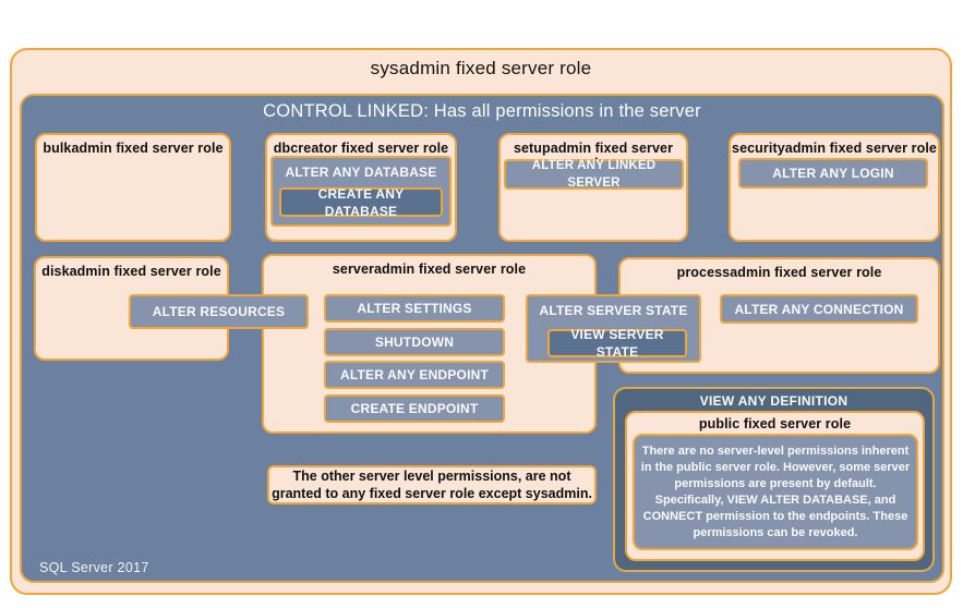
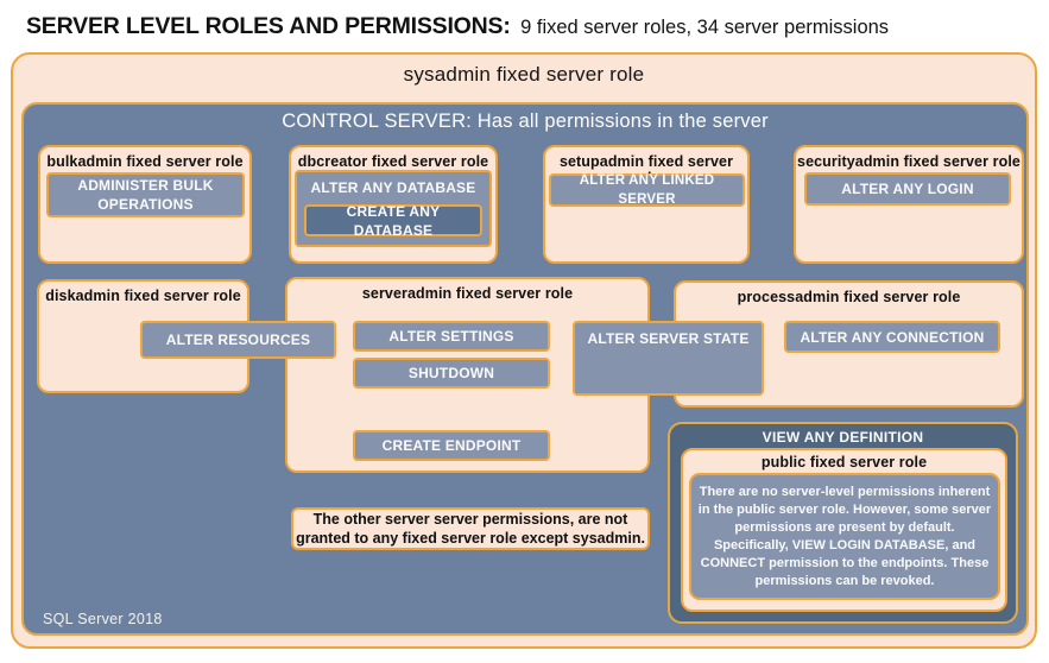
+ SERVER LEVEL ROLES AND PERMISSIONS: 9 fixed server roles, 34 server permissions
  sysadmin fixed server role
- CONTROL LINKED: Has all permissions in the server
+ CONTROL SERVER: Has all permissions in the server
  bulkadmin fixed server role
  dbcreator fixed server role
  setupadmin fixed server
  securityadmin fixed server role
+ ADMINISTER BULK OPERATIONS
  ALTER ANY DATABASE
  CREATE ANY DATABASE
  ALTER ANY LINKED SERVER
  ALTER ANY LOGIN
  diskadmin fixed server role
  serveradmin fixed server role
  processadmin fixed server role
  ALTER RESOURCES
  ALTER SETTINGS
  SHUTDOWN
- ALTER ANY ENDPOINT
  CREATE ENDPOINT
  ALTER SERVER STATE
- VIEW SERVER STATE
  ALTER ANY CONNECTION
- The other server level permissions, are not granted to any fixed server role except sysadmin.
+ The other server server permissions, are not granted to any fixed server role except sysadmin.
  VIEW ANY DEFINITION
  public fixed server role
- There are no server-level permissions inherent in the public server role. However, some server permissions are present by default. Specifically, VIEW ALTER DATABASE, and CONNECT permission to the endpoints. These permissions can be revoked.
+ There are no server-level permissions inherent in the public server role. However, some server permissions are present by default. Specifically, VIEW LOGIN DATABASE, and CONNECT permission to the endpoints. These permissions can be revoked.
- SQL Server 2017
+ SQL Server 2018
